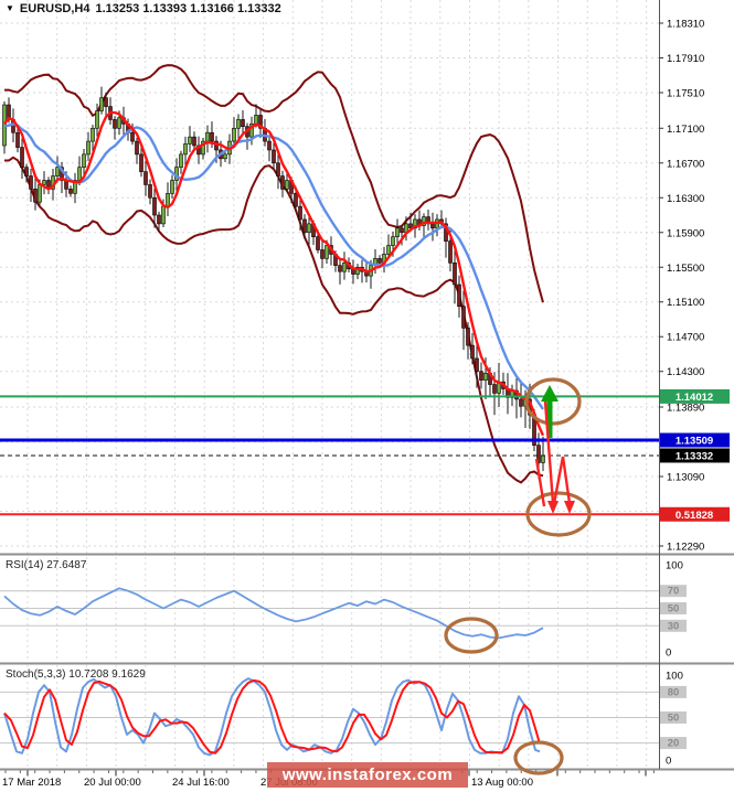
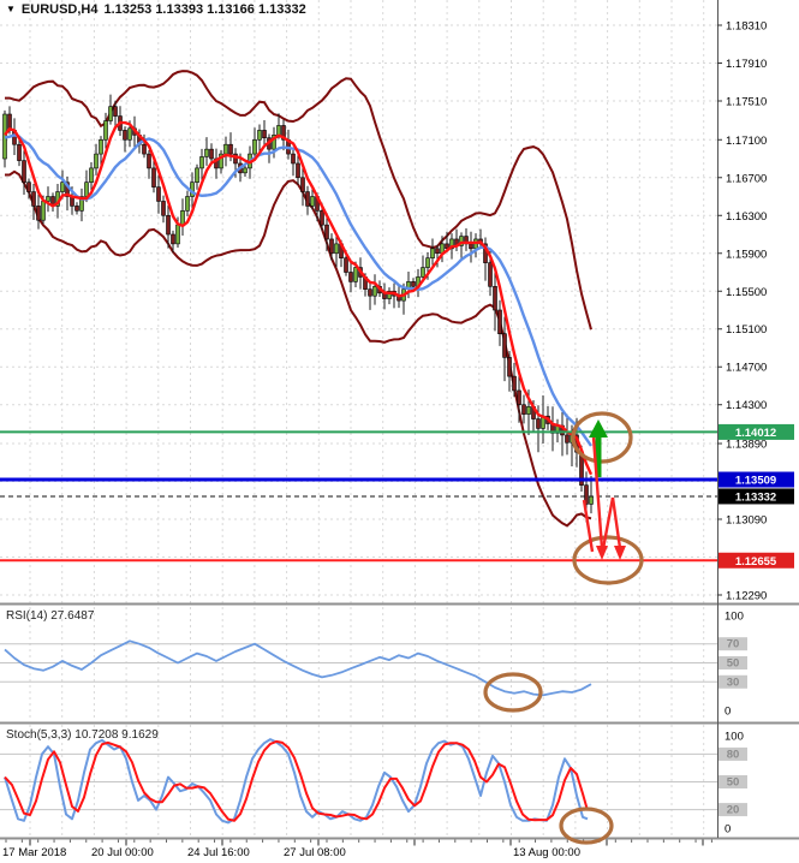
  1.18310
  1.17910
  1.17510
  1.17100
  1.16700
  1.16300
  1.15900
  1.15500
  1.15100
  1.14700
  1.14300
  1.13890
  1.13090
  1.12290
  1.14012
  1.13509
  1.13332
- 0.51828
+ 1.12655
  100
  70
  50
  30
  0
  100
  80
  50
  20
  0
  17 Mar 2018
  20 Jul 00:00
  24 Jul 16:00
  27 Jul 08:00
  13 Aug 00:00
  ▼
  EURUSD,H4
  1.13253 1.13393 1.13166 1.13332
  RSI(14) 27.6487
  Stoch(5,3,3) 10.7208 9.1629
- www.instaforex.com
